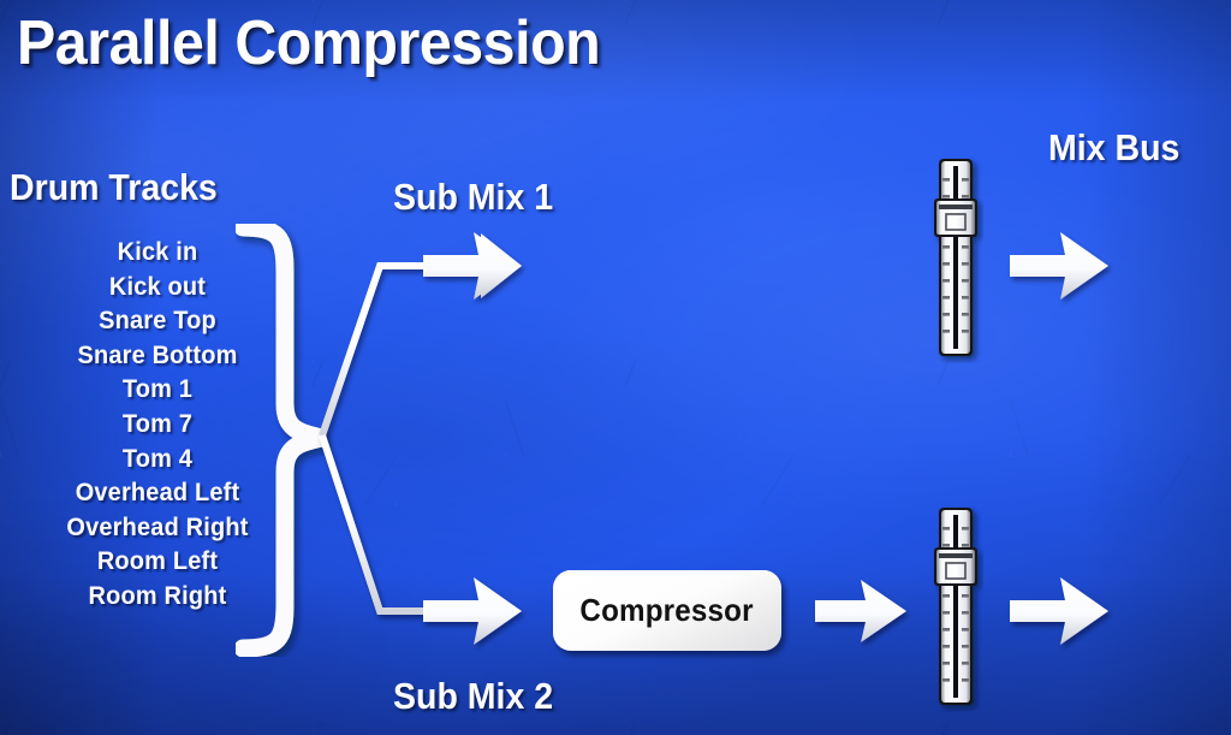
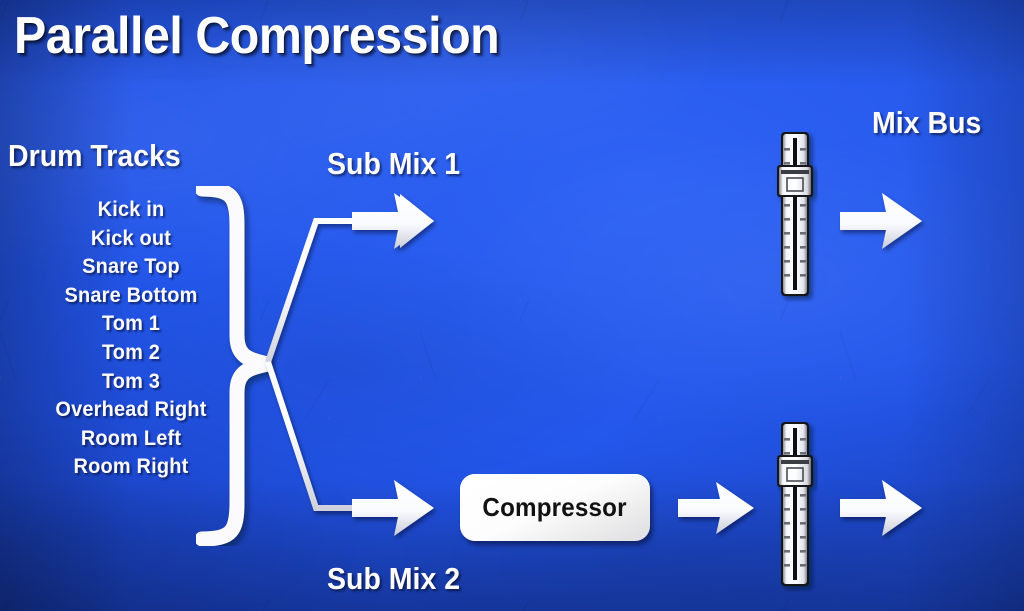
  Parallel Compression
  Drum Tracks
  Kick in
  Kick out
  Snare Top
  Snare Bottom
  Tom 1
- Tom 7
+ Tom 2
- Tom 4
+ Tom 3
- Overhead Left
  Overhead Right
  Room Left
  Room Right
  Sub Mix 1
  Compressor
  Sub Mix 2
  Mix Bus
